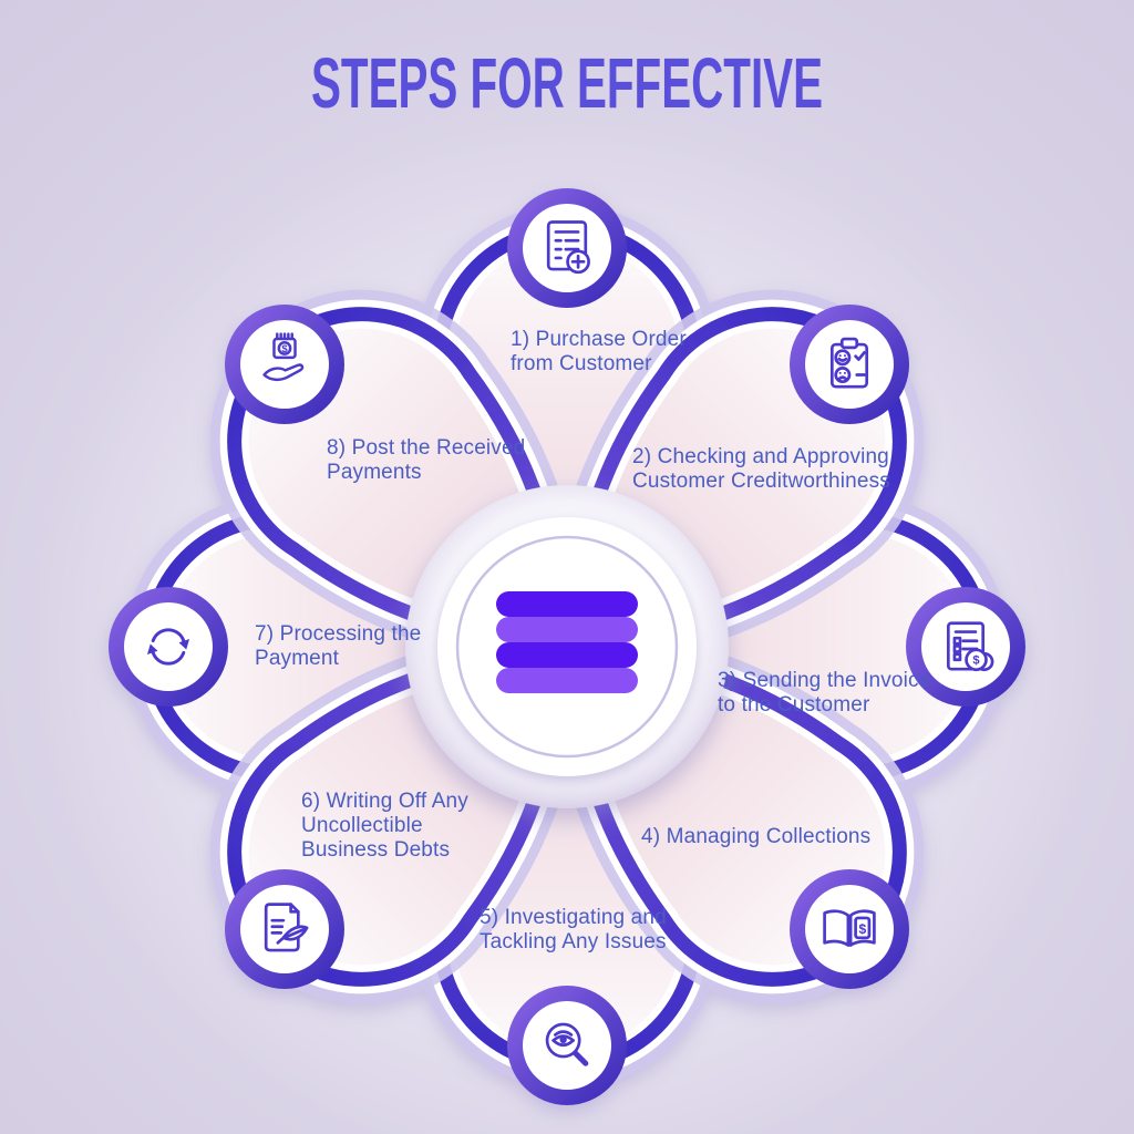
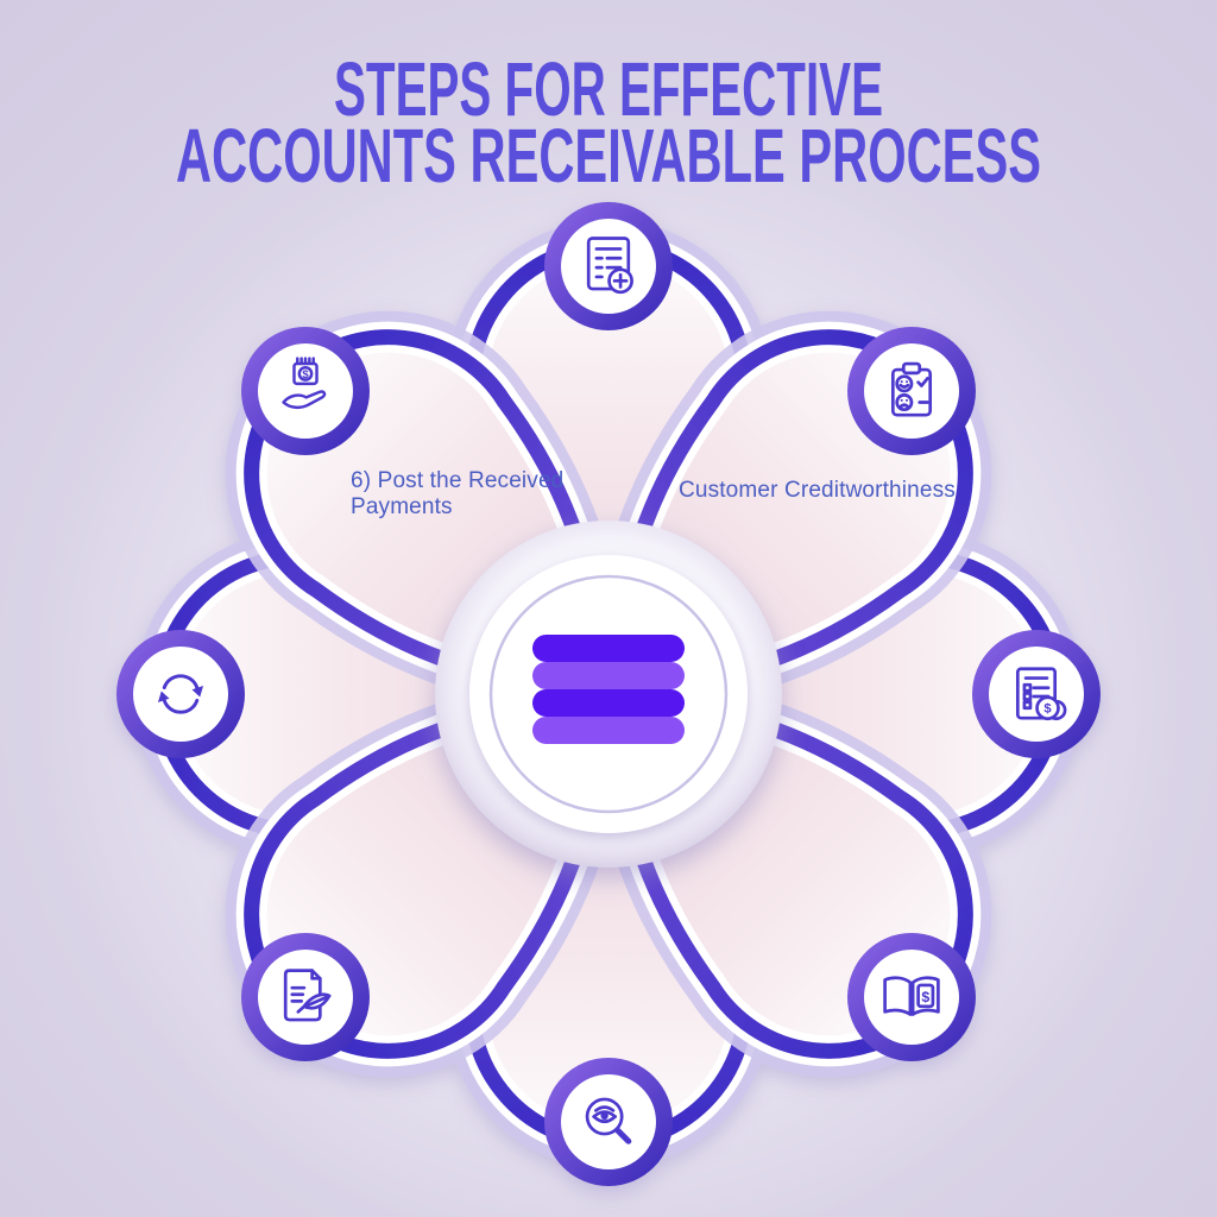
  STEPS FOR EFFECTIVE
+ ACCOUNTS RECEIVABLE PROCESS
  $
  $
  $
- 1) Purchase Order
- from Customer
- 2) Checking and Approving
  Customer Creditworthiness
- 3) Sending the Invoice
- to the Customer
- 4) Managing Collections
- 5) Investigating and
- Tackling Any Issues
- 6) Writing Off Any
- Uncollectible
- Business Debts
- 7) Processing the
- Payment
- 8) Post the Received
+ 6) Post the Received
  Payments
